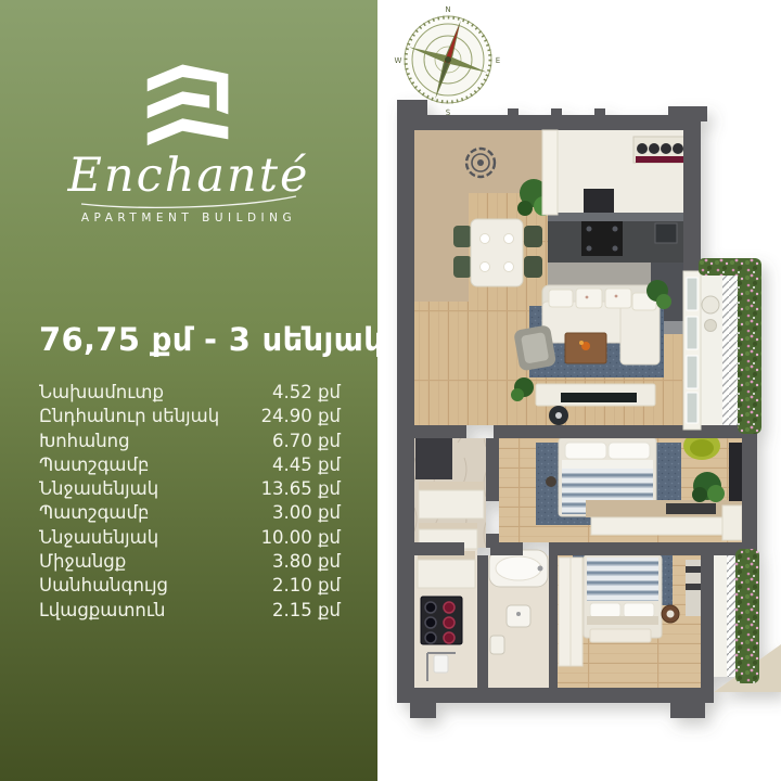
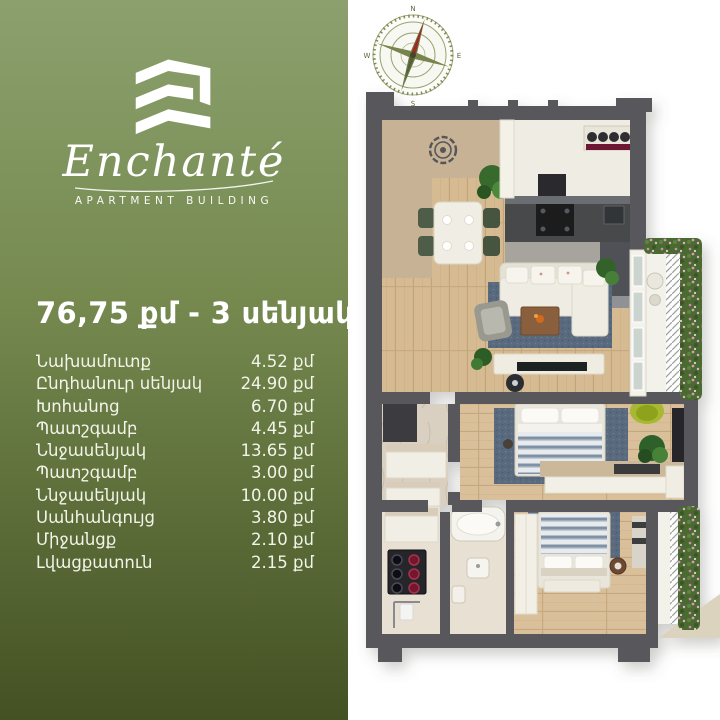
  Enchanté
  APARTMENT BUILDING
  76,75 քմ - 3 սենյ
  Նախամուտք
  4.52 քմ
  Ընդհանուր սենյակ
  24.90 քմ
  Խոհանոց
  6.70 քմ
  Պատշգամբ
  4.45 քմ
  Ննջասենյակ
  13.65 քմ
  Պատշգամբ
  3.00 քմ
  Ննջասենյակ
  10.00 քմ
- Միջանցք
+ Սանհանգույց
  3.80 քմ
- Սանհանգույց
+ Միջանցք
  2.10 քմ
  Լվացքատուն
  2.15 քմ
  N
  E
  S
  W
